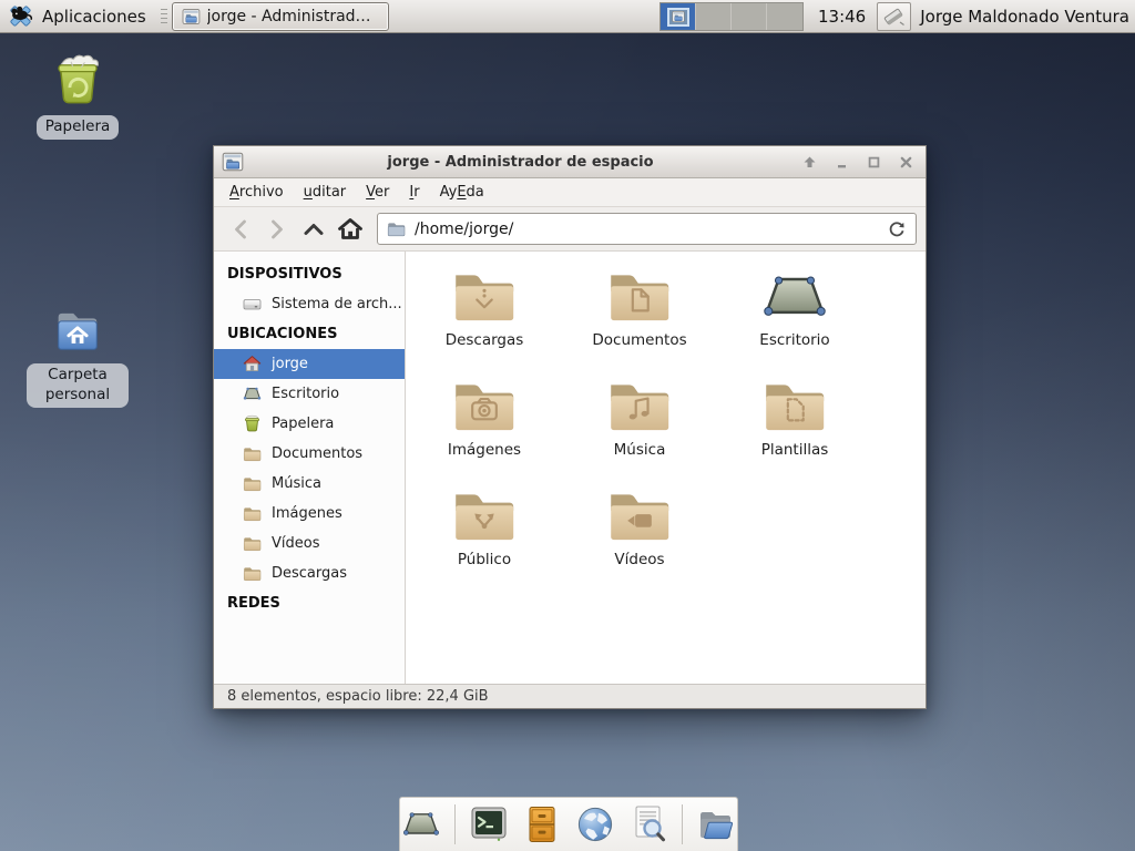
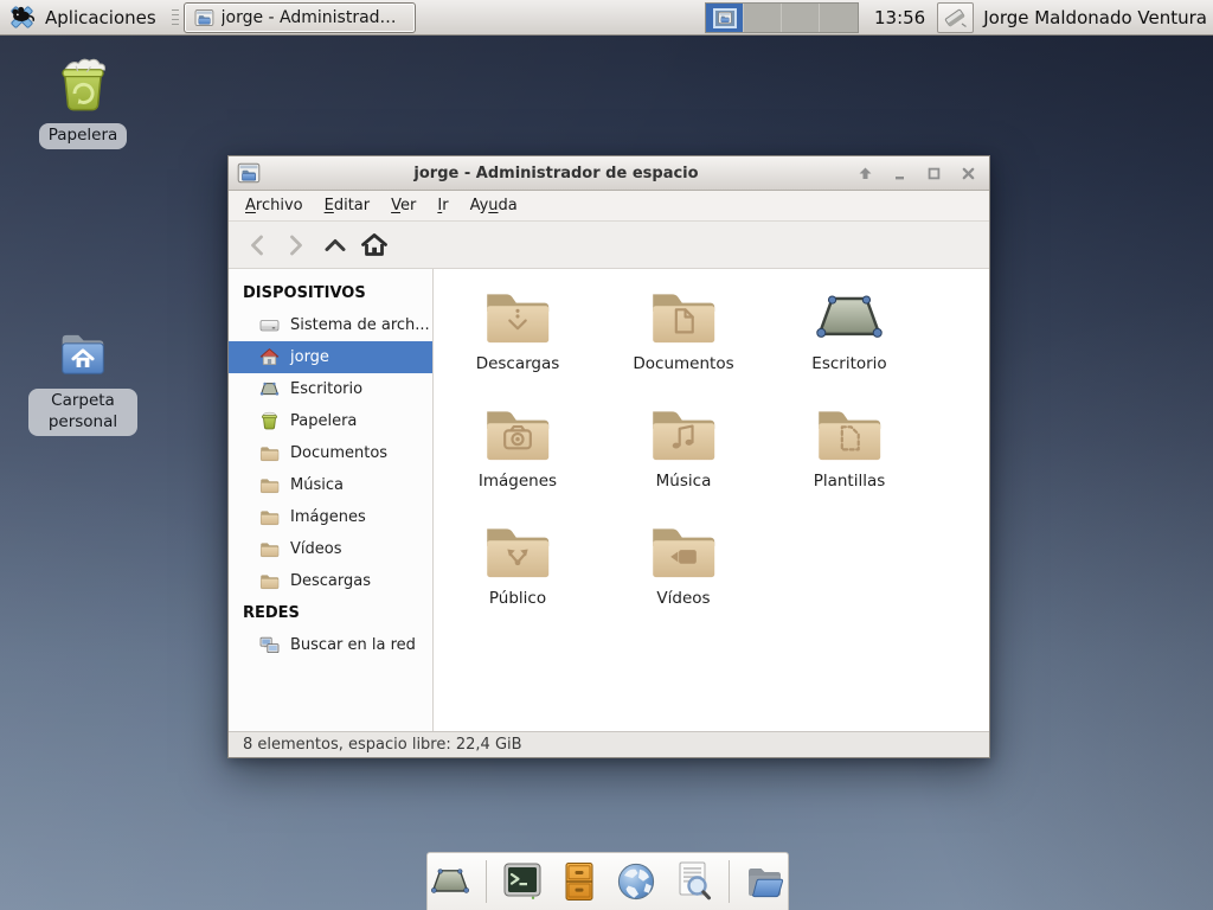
  Aplicaciones
  jorge - Administrador
- 13:46
+ 13:56
  Jorge Maldonado Ventura
  Papelera
  Carpeta personal
  jorge - Administrador de espacio
  Archivo
- uditar
+ Editar
  Ver
  Ir
- AyEda
+ Ayuda
- /home/jorge/
  DISPOSITIVOS
  Sistema de arch...
- UBICACIONES
  jorge
  Escritorio
  Papelera
  Documentos
  Música
  Imágenes
  Vídeos
  Descargas
  REDES
+ Buscar en la red
  Descargas
  Documentos
  Escritorio
  Imágenes
  Música
  Plantillas
  Público
  Vídeos
  8 elementos, espacio libre: 22,4 GiB
